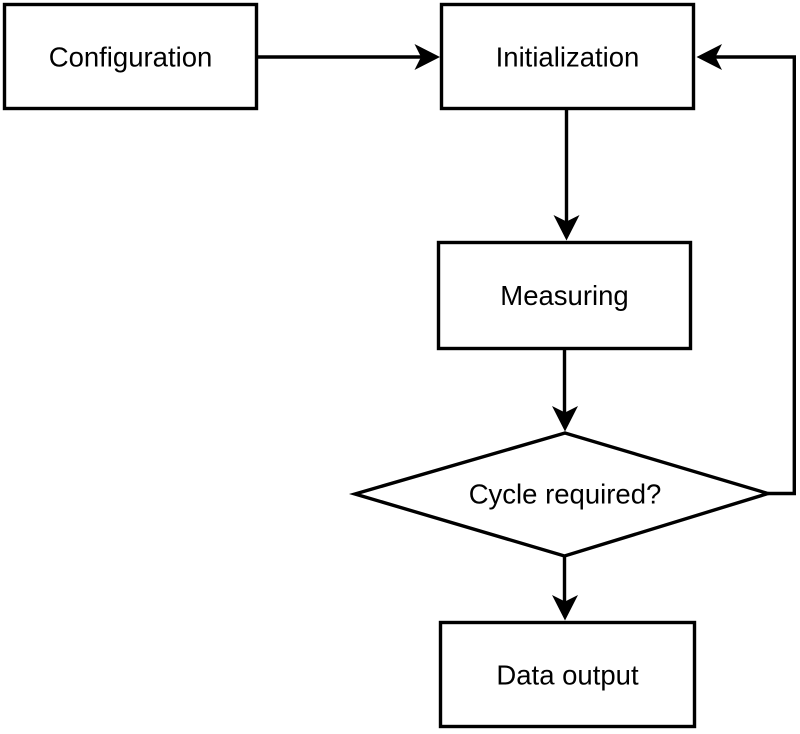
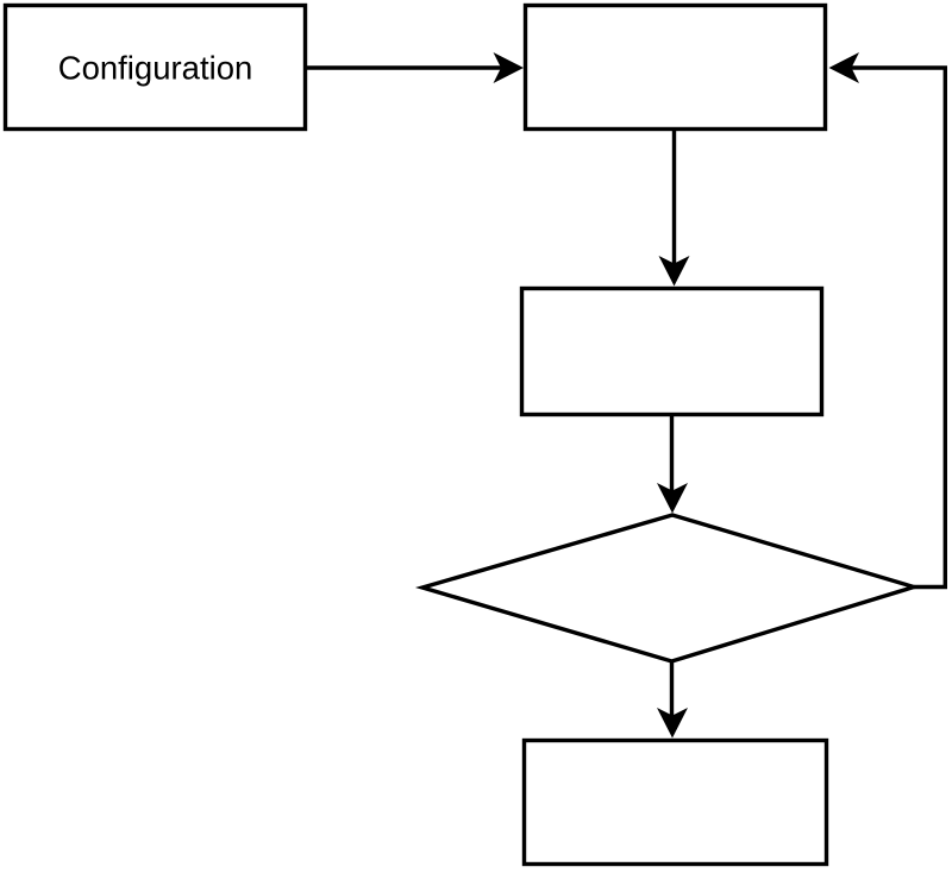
  Configuration
- Initialization
- Measuring
- Cycle required?
- Data output
